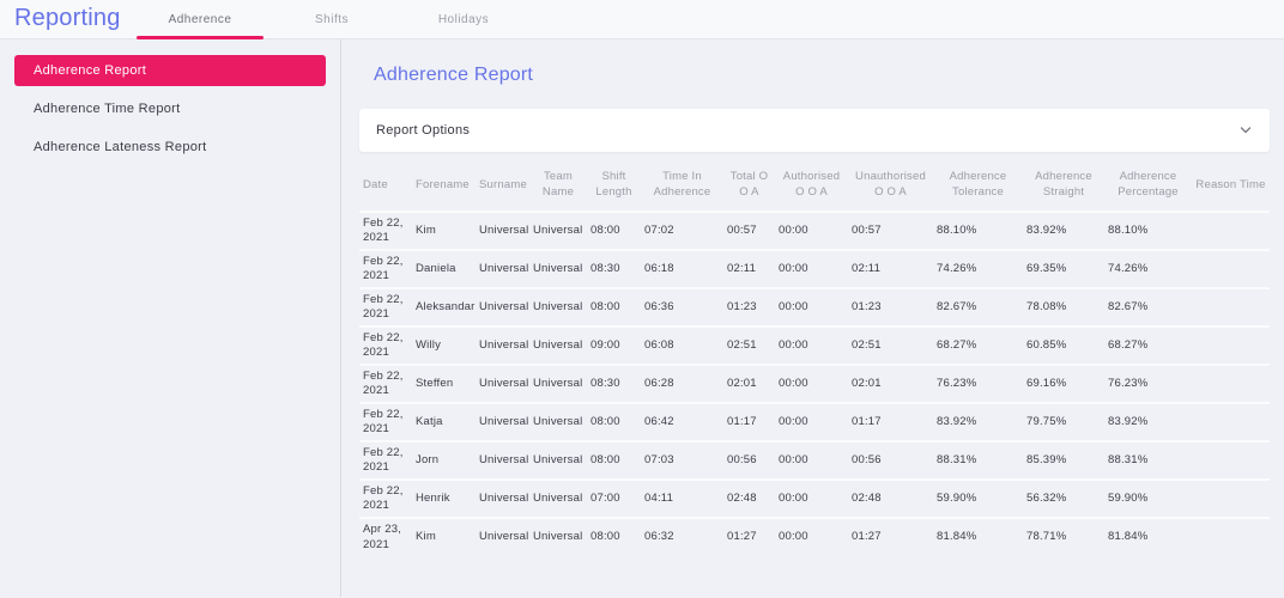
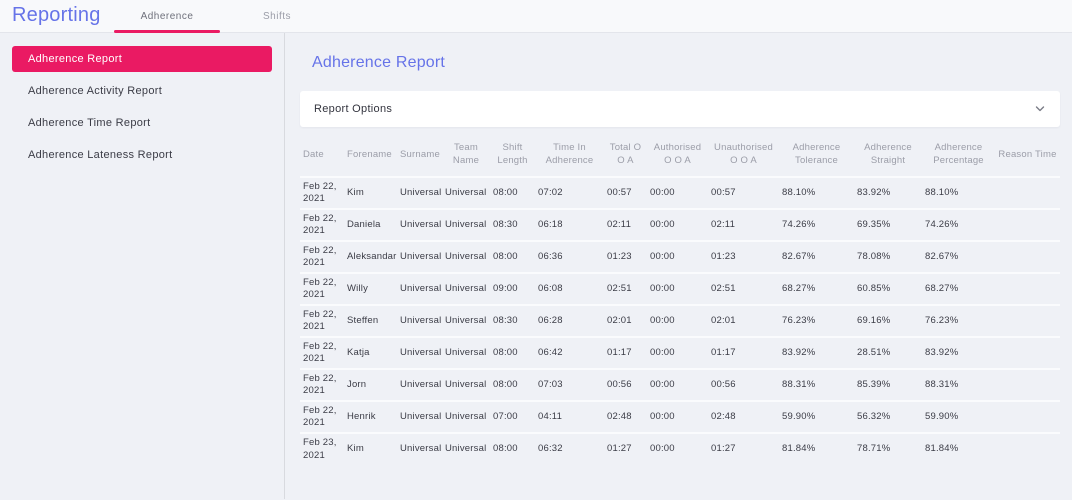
  Reporting
  Adherence
  Shifts
- Holidays
  Adherence Report
+ Adherence Activity Report
  Adherence Time Report
  Adherence Lateness Report
  Adherence Report
  Report Options
  Date	Forename	Surname	Team Name	Shift Length	Time In Adherence	Total O O A	Authorised O O A	Unauthorised O O A	Adherence Tolerance	Adherence Straight	Adherence Percentage	Reason Time
  Feb 22, 2021	Kim	Universal	Universal	08:00	07:02	00:57	00:00	00:57	88.10%	83.92%	88.10%
  Feb 22, 2021	Daniela	Universal	Universal	08:30	06:18	02:11	00:00	02:11	74.26%	69.35%	74.26%
  Feb 22, 2021	Aleksandar	Universal	Universal	08:00	06:36	01:23	00:00	01:23	82.67%	78.08%	82.67%
  Feb 22, 2021	Willy	Universal	Universal	09:00	06:08	02:51	00:00	02:51	68.27%	60.85%	68.27%
  Feb 22, 2021	Steffen	Universal	Universal	08:30	06:28	02:01	00:00	02:01	76.23%	69.16%	76.23%
- Feb 22, 2021	Katja	Universal	Universal	08:00	06:42	01:17	00:00	01:17	83.92%	79.75%	83.92%
+ Feb 22, 2021	Katja	Universal	Universal	08:00	06:42	01:17	00:00	01:17	83.92%	28.51%	83.92%
  Feb 22, 2021	Jorn	Universal	Universal	08:00	07:03	00:56	00:00	00:56	88.31%	85.39%	88.31%
  Feb 22, 2021	Henrik	Universal	Universal	07:00	04:11	02:48	00:00	02:48	59.90%	56.32%	59.90%
- Apr 23, 2021	Kim	Universal	Universal	08:00	06:32	01:27	00:00	01:27	81.84%	78.71%	81.84%
+ Feb 23, 2021	Kim	Universal	Universal	08:00	06:32	01:27	00:00	01:27	81.84%	78.71%	81.84%
